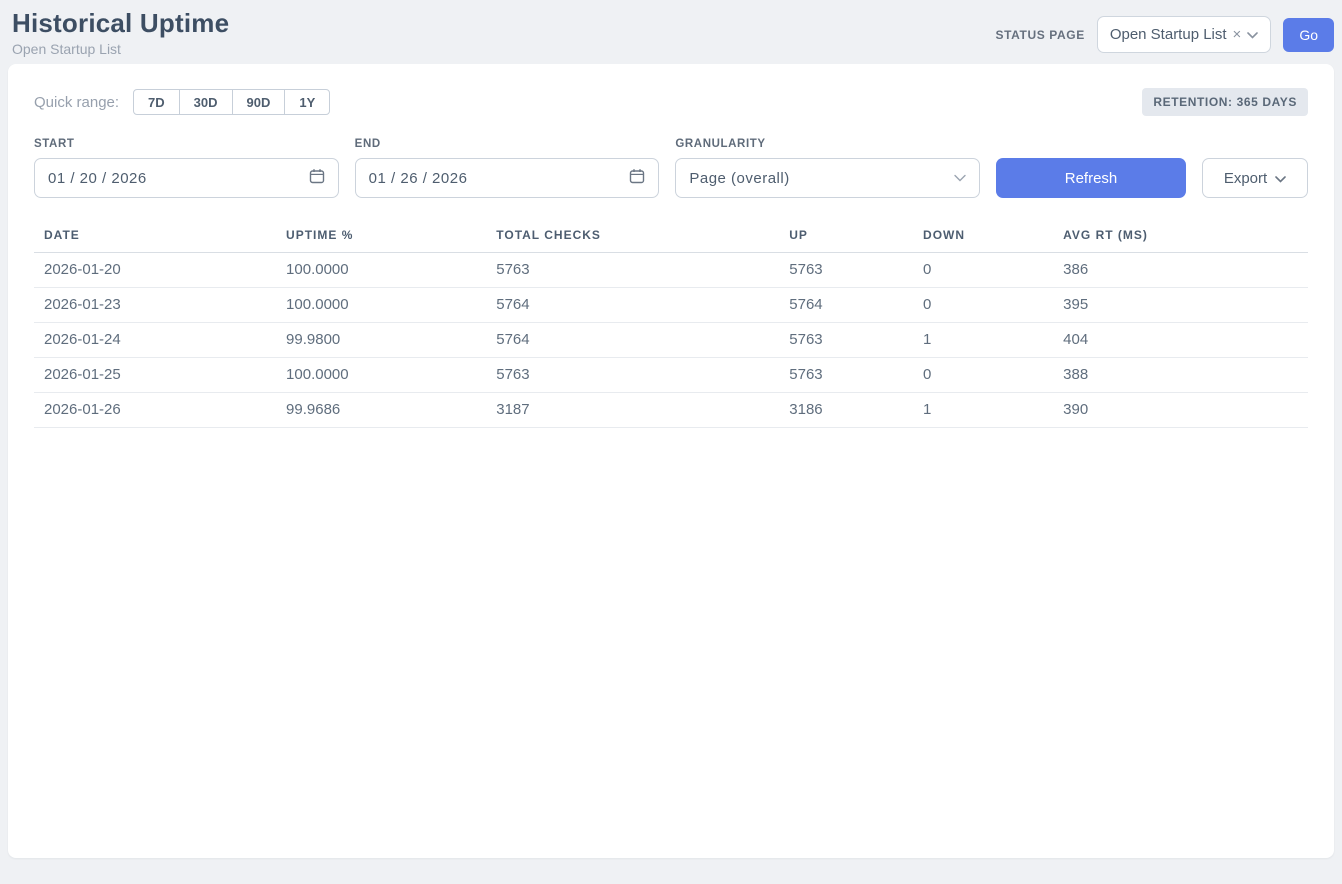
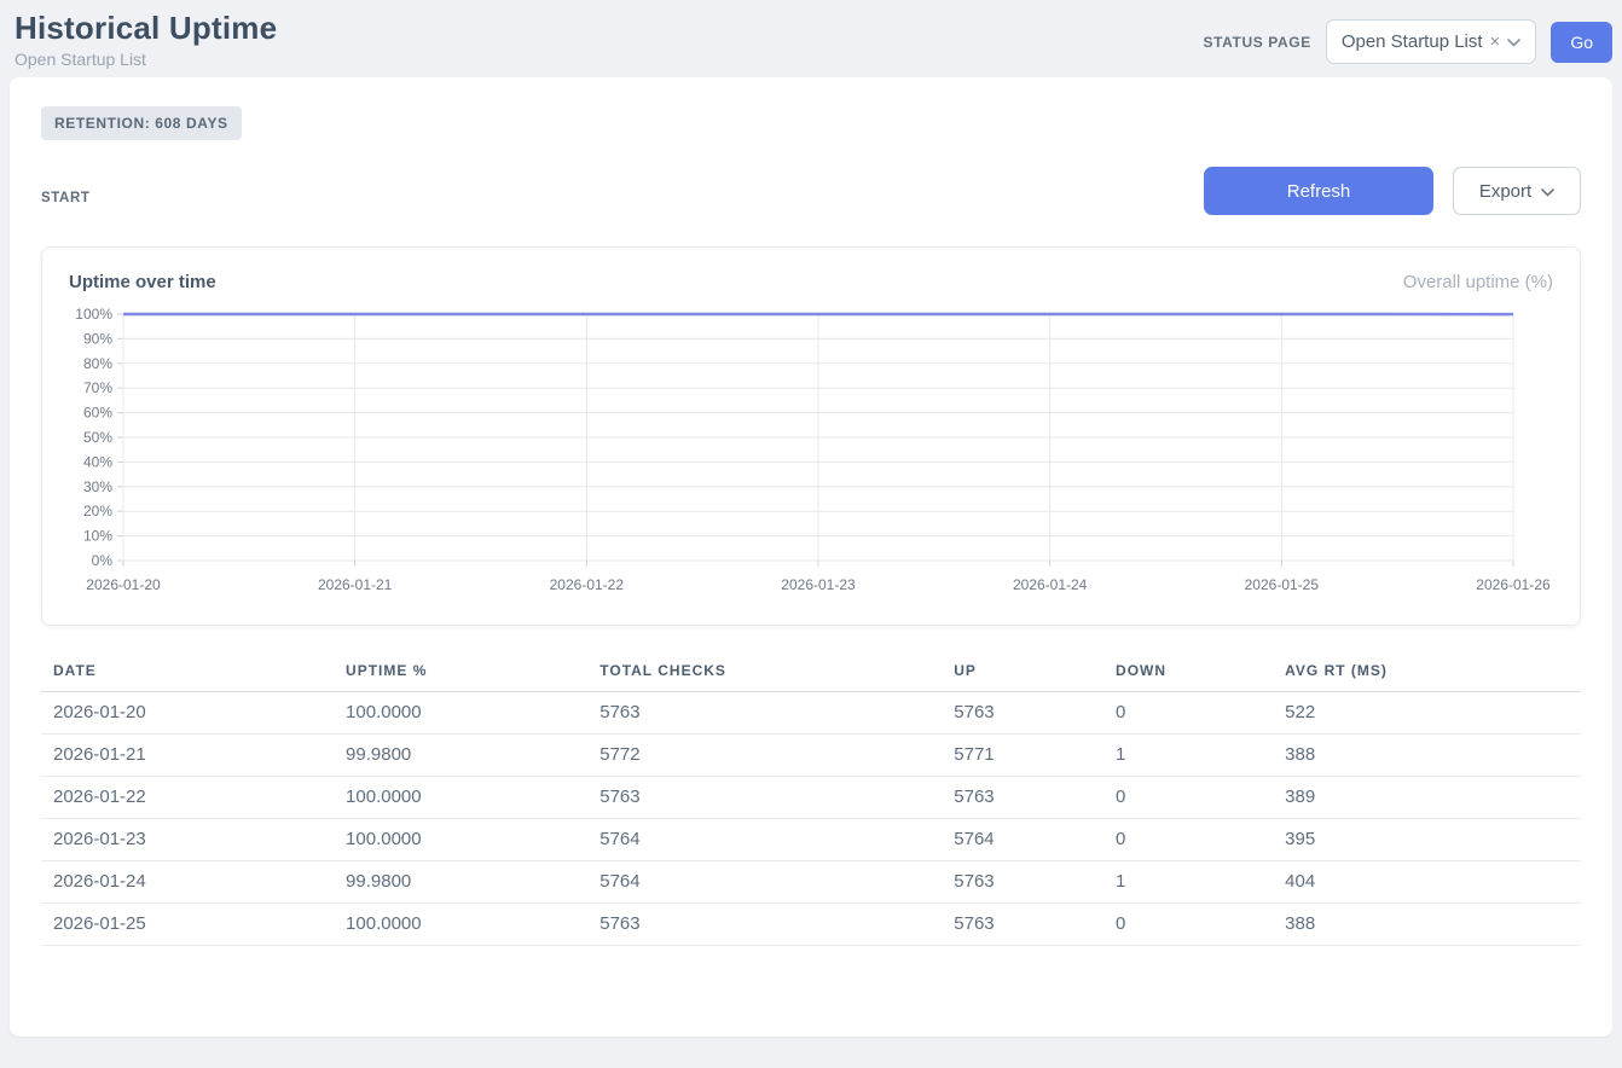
  Historical Uptime
  Open Startup List
  STATUS PAGE
  Open Startup List
  ×
  Go
- Quick range:
- 7D
- 30D
- 90D
- 1Y
- RETENTION: 365 DAYS
+ RETENTION: 608 DAYS
  START
- 01 / 20 / 2026
- END
- 01 / 26 / 2026
- GRANULARITY
- Page (overall)
  Refresh
  Export
+ Uptime over time
+ Overall uptime (%)
+ 0%
+ 10%
+ 20%
+ 30%
+ 40%
+ 50%
+ 60%
+ 70%
+ 80%
+ 90%
+ 100%
+ 2026-01-20
+ 2026-01-21
+ 2026-01-22
+ 2026-01-23
+ 2026-01-24
+ 2026-01-25
+ 2026-01-26
  DATE	UPTIME %	TOTAL CHECKS	UP	DOWN	AVG RT (MS)
- 2026-01-20	100.0000	5763	5763	0	386
+ 2026-01-20	100.0000	5763	5763	0	522
+ 2026-01-21	99.9800	5772	5771	1	388
+ 2026-01-22	100.0000	5763	5763	0	389
  2026-01-23	100.0000	5764	5764	0	395
  2026-01-24	99.9800	5764	5763	1	404
  2026-01-25	100.0000	5763	5763	0	388
- 2026-01-26	99.9686	3187	3186	1	390
